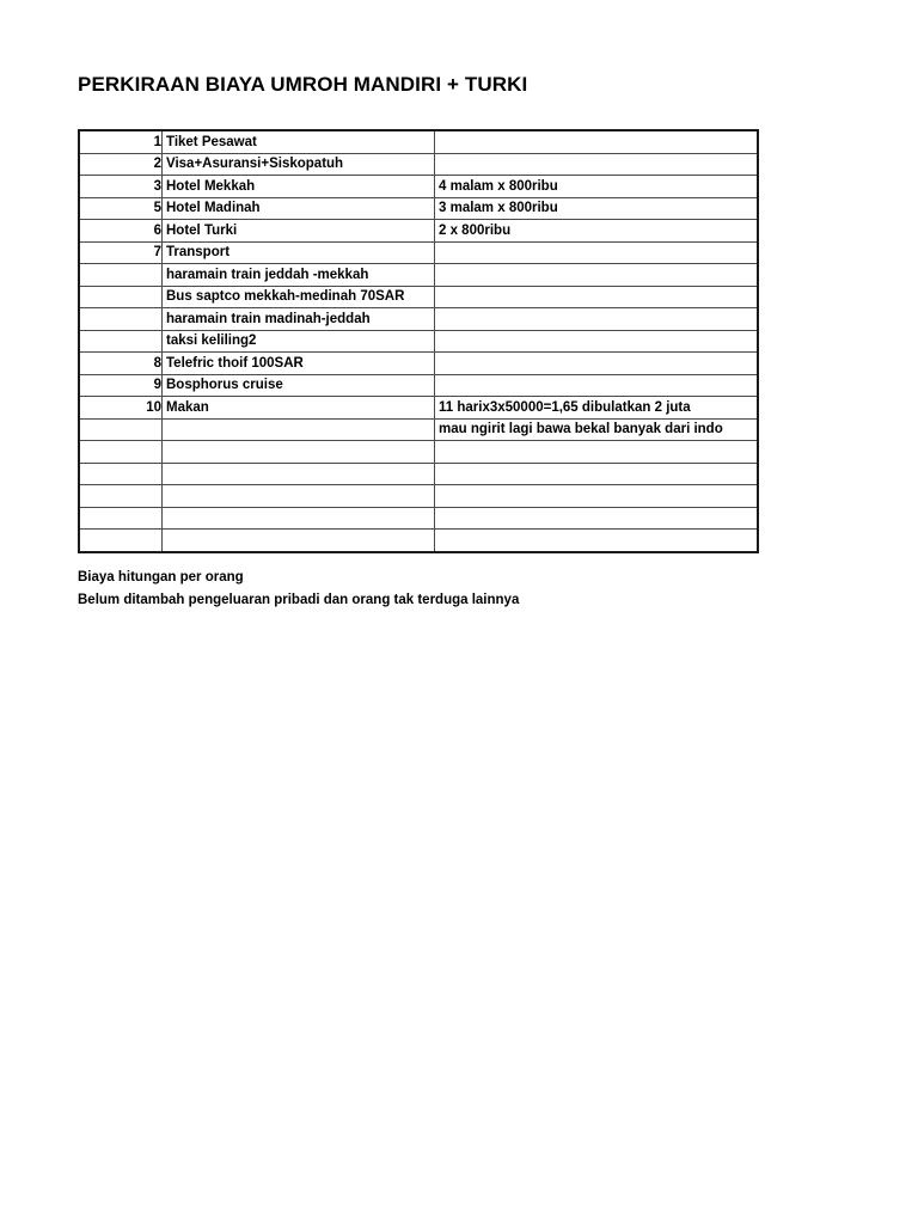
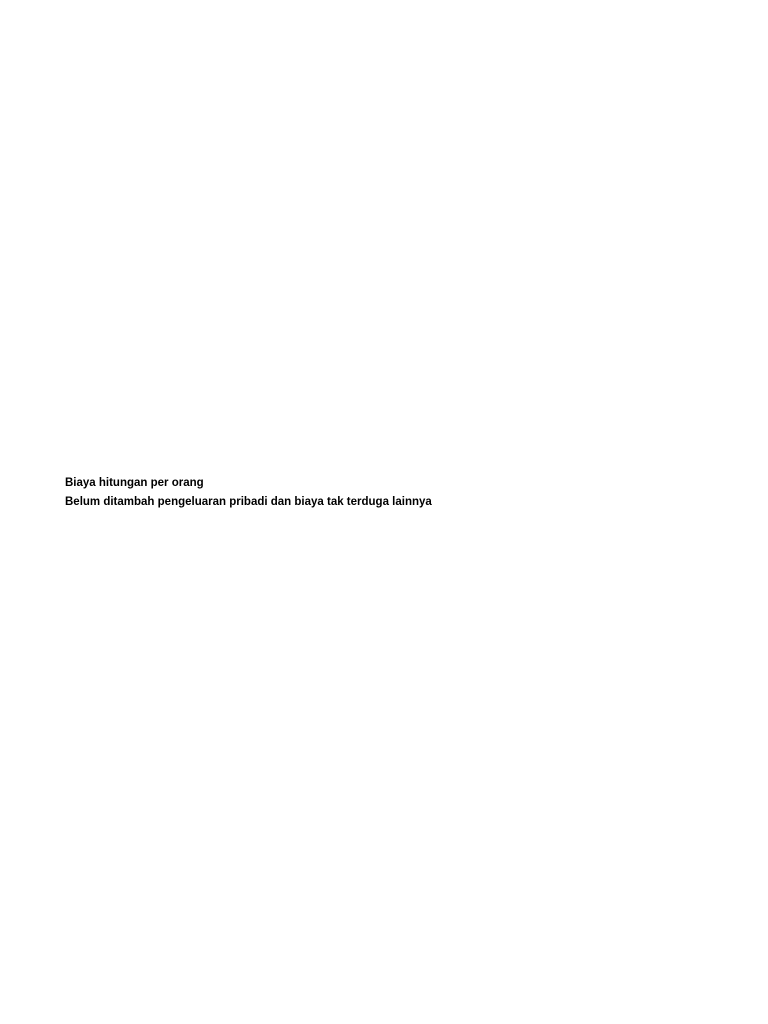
- PERKIRAAN BIAYA UMROH MANDIRI + TURKI
- 1	Tiket Pesawat
- 2	Visa+Asuransi+Siskopatuh
- 3	Hotel Mekkah	4 malam x 800ribu
- 5	Hotel Madinah	3 malam x 800ribu
- 6	Hotel Turki	2 x 800ribu
- 7	Transport
- 	haramain train jeddah -mekkah
- 	Bus saptco mekkah-medinah 70SAR
- 	haramain train madinah-jeddah
- 	taksi keliling2
- 8	Telefric thoif 100SAR
- 9	Bosphorus cruise
- 10	Makan	11 harix3x50000=1,65 dibulatkan 2 juta
- 		mau ngirit lagi bawa bekal banyak dari indo
  Biaya hitungan per orang
- Belum ditambah pengeluaran pribadi dan orang tak terduga lainnya
+ Belum ditambah pengeluaran pribadi dan biaya tak terduga lainnya
